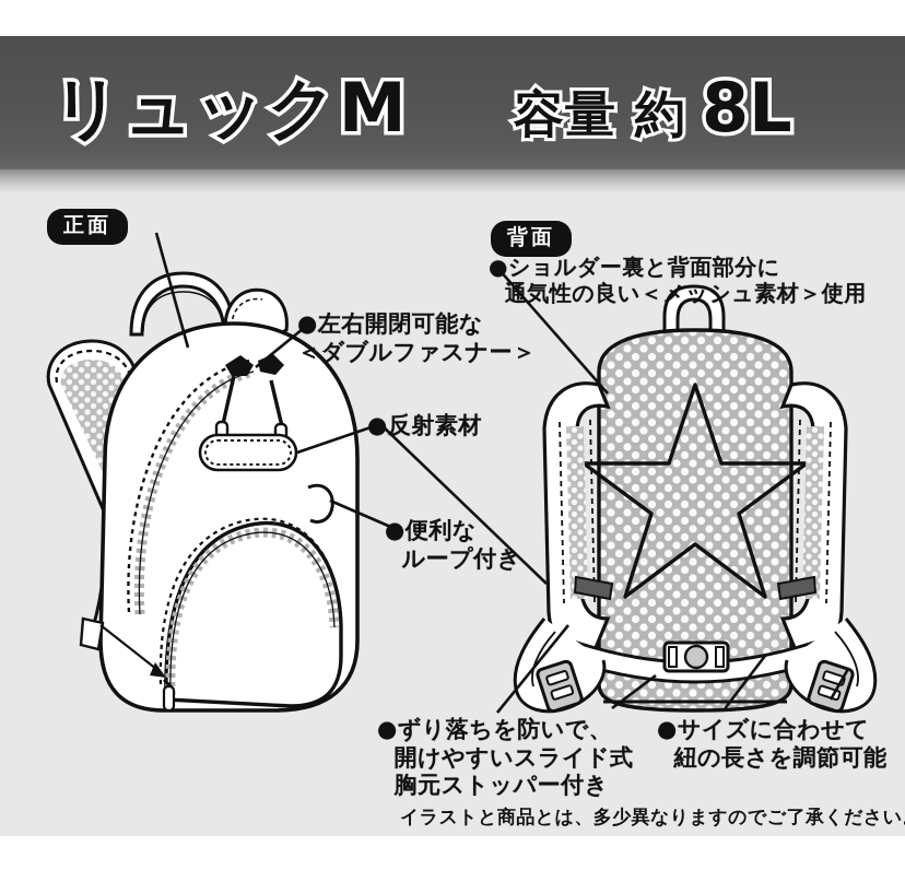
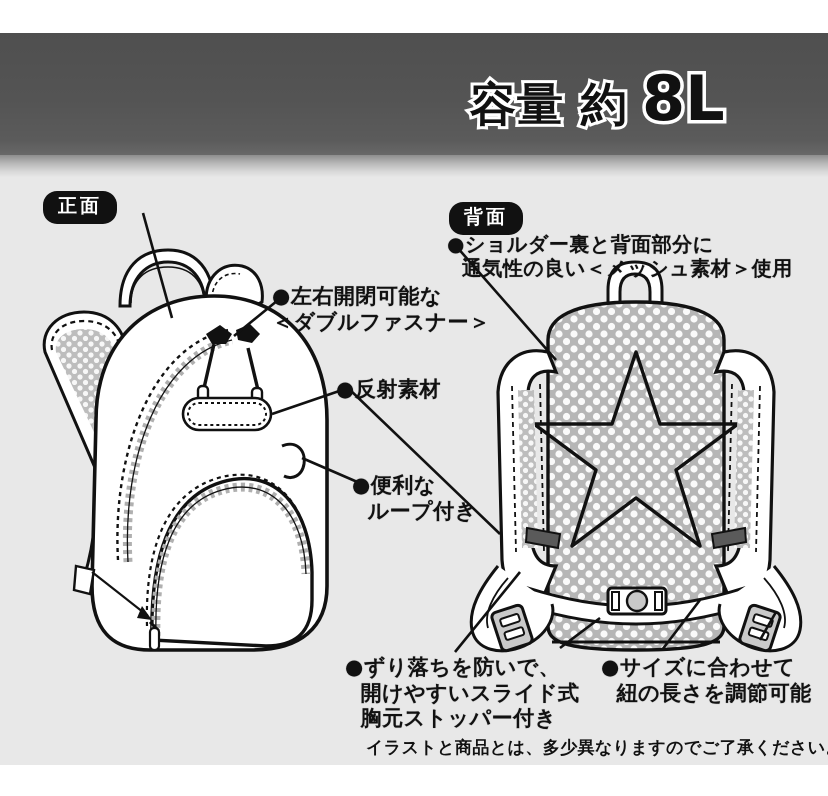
- リュックM
  容量 約
  8L
  正面
  背面
  ●左右開閉可能な
  ＜ダブルファスナー＞
  ●反射素材
  ●便利な
  ループ付き
  ●ショルダー裏と背面部分に
  通気性の良い＜メッシュ素材＞使用
  ●ずり落ちを防いで、
  開けやすいスライド式
  胸元ストッパー付き
  ●サイズに合わせて
  紐の長さを調節可能
  イラストと商品とは、多少異なりますのでご了承ください
